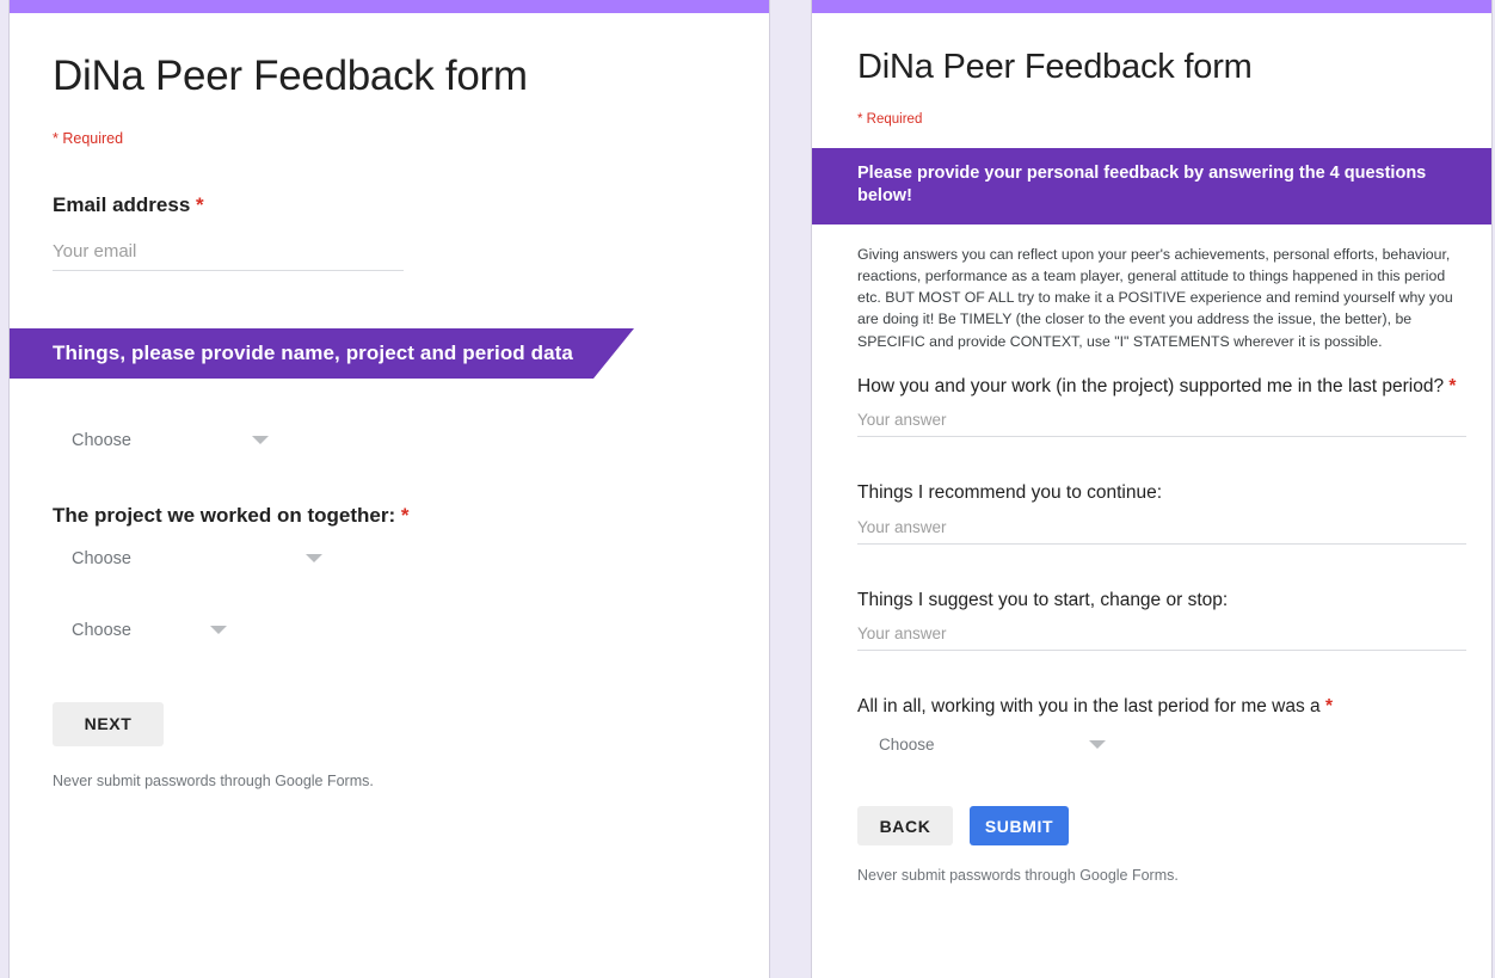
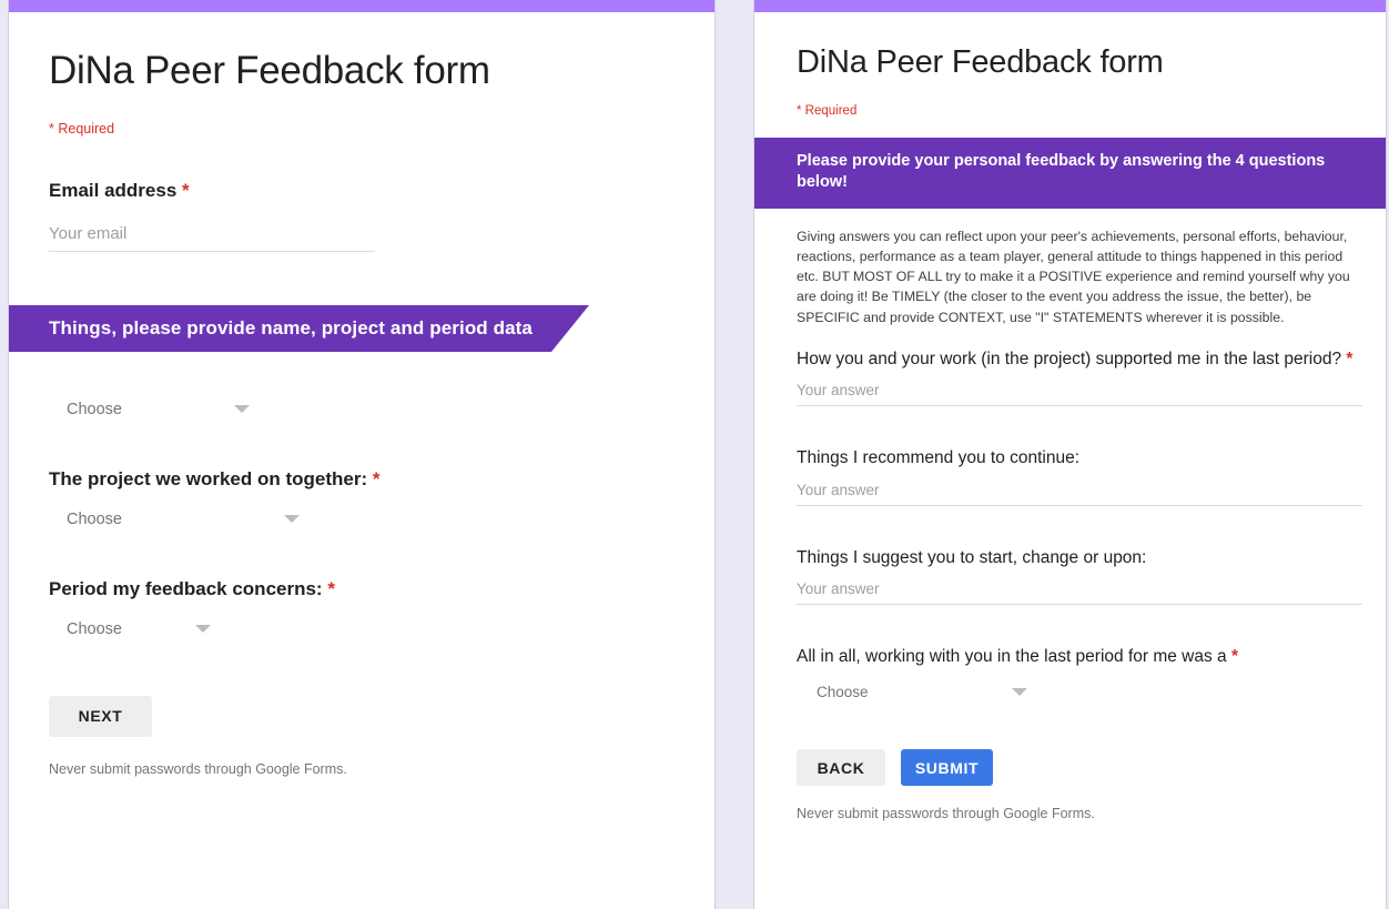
  DiNa Peer Feedback form
  * Required
  Email address *
  Your email
  Things, please provide name, project and period data
  Choose
  The project we worked on together: *
  Choose
+ Period my feedback concerns: *
  Choose
  NEXT
  Never submit passwords through Google Forms.
  DiNa Peer Feedback form
  * Required
  Please provide your personal feedback by answering the 4 questions below!
  Giving answers you can reflect upon your peer's achievements, personal efforts, behaviour, reactions, performance as a team player, general attitude to things happened in this period etc. BUT MOST OF ALL try to make it a POSITIVE experience and remind yourself why you are doing it! Be TIMELY (the closer to the event you address the issue, the better), be SPECIFIC and provide CONTEXT, use "I" STATEMENTS wherever it is possible.
  How you and your work (in the project) supported me in the last period? *
  Your answer
  Things I recommend you to continue:
  Your answer
- Things I suggest you to start, change or stop:
+ Things I suggest you to start, change or upon:
  Your answer
  All in all, working with you in the last period for me was a *
  Choose
  BACK
  SUBMIT
  Never submit passwords through Google Forms.
